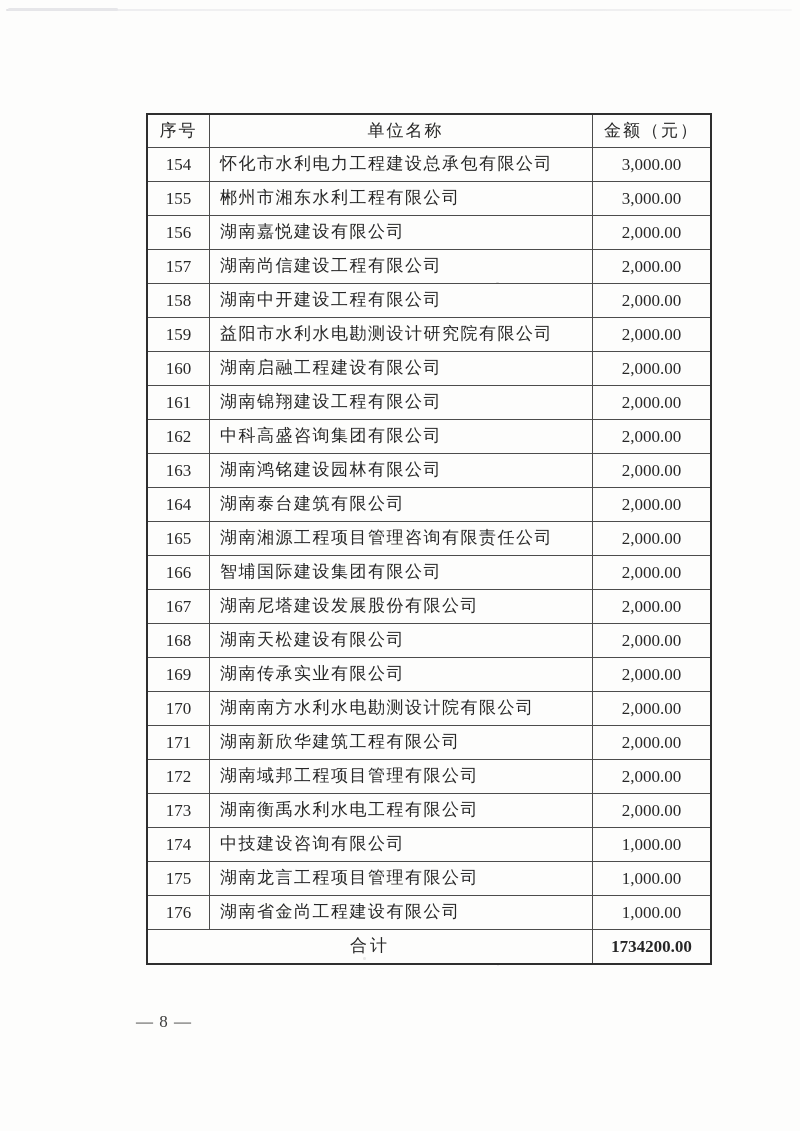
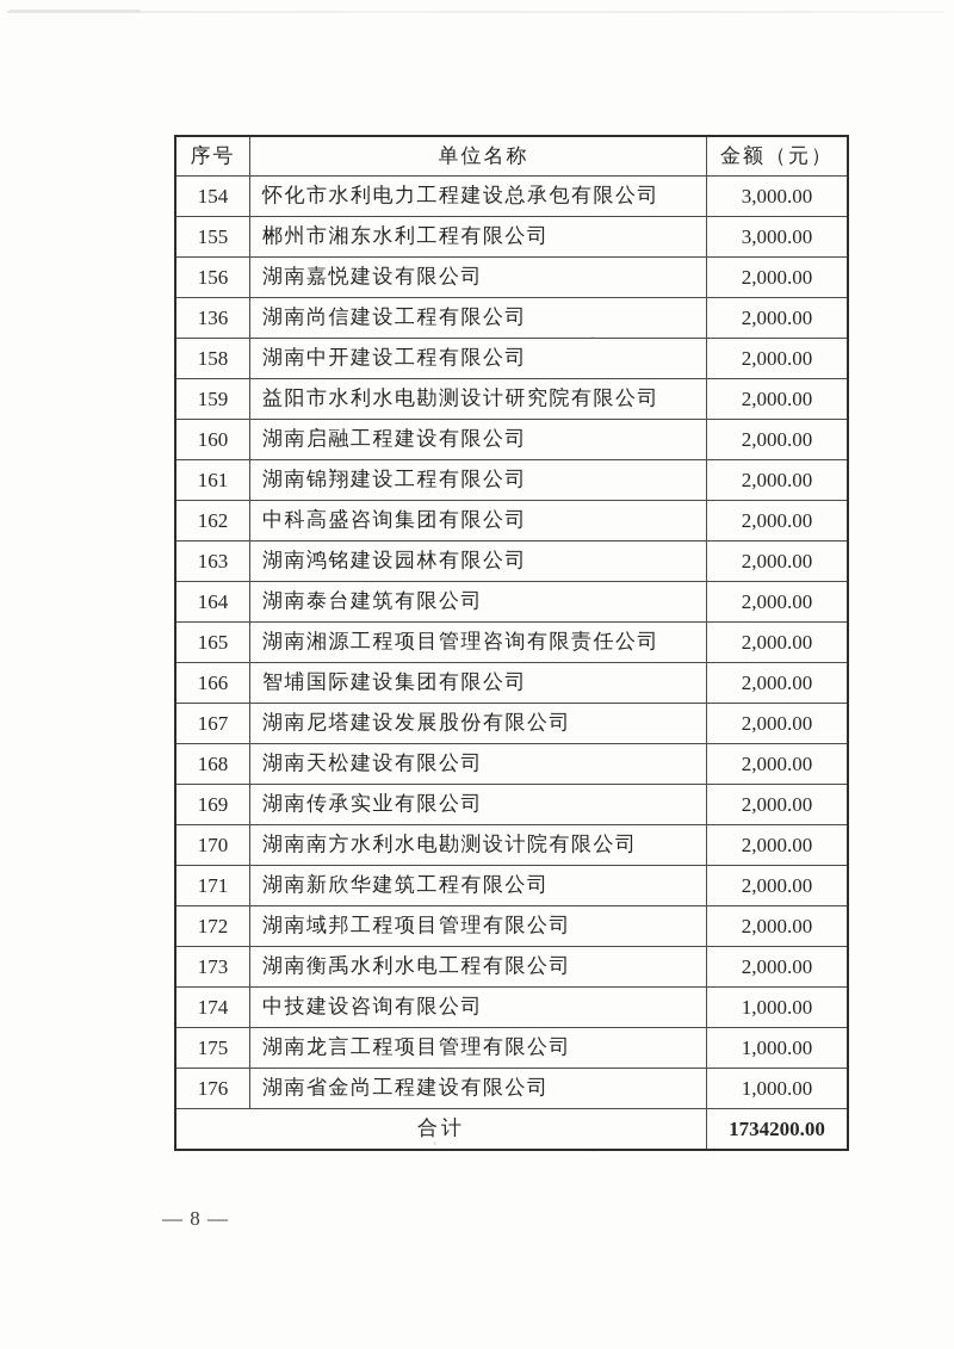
  序号	单位名称	金额（元）
  154	怀化市水利电力工程建设总承包有限公司	3,000.00
  155	郴州市湘东水利工程有限公司	3,000.00
  156	湖南嘉悦建设有限公司	2,000.00
- 157	湖南尚信建设工程有限公司	2,000.00
+ 136	湖南尚信建设工程有限公司	2,000.00
  158	湖南中开建设工程有限公司	2,000.00
  159	益阳市水利水电勘测设计研究院有限公司	2,000.00
  160	湖南启融工程建设有限公司	2,000.00
  161	湖南锦翔建设工程有限公司	2,000.00
  162	中科高盛咨询集团有限公司	2,000.00
  163	湖南鸿铭建设园林有限公司	2,000.00
  164	湖南泰台建筑有限公司	2,000.00
  165	湖南湘源工程项目管理咨询有限责任公司	2,000.00
  166	智埔国际建设集团有限公司	2,000.00
  167	湖南尼塔建设发展股份有限公司	2,000.00
  168	湖南天松建设有限公司	2,000.00
  169	湖南传承实业有限公司	2,000.00
  170	湖南南方水利水电勘测设计院有限公司	2,000.00
  171	湖南新欣华建筑工程有限公司	2,000.00
  172	湖南域邦工程项目管理有限公司	2,000.00
  173	湖南衡禹水利水电工程有限公司	2,000.00
  174	中技建设咨询有限公司	1,000.00
  175	湖南龙言工程项目管理有限公司	1,000.00
  176	湖南省金尚工程建设有限公司	1,000.00
  合计	1734200.00
  — 8 —
